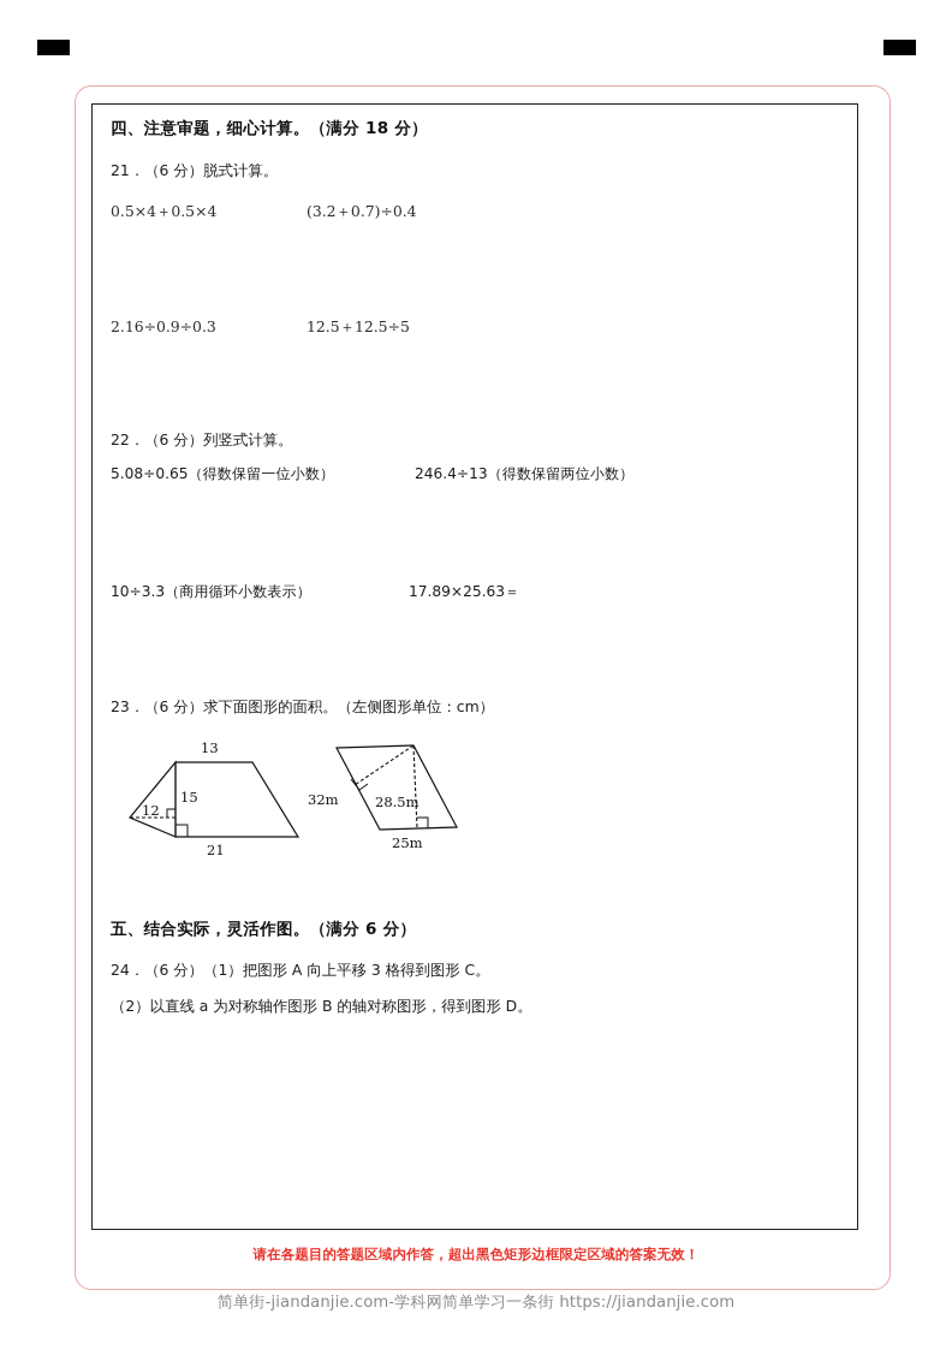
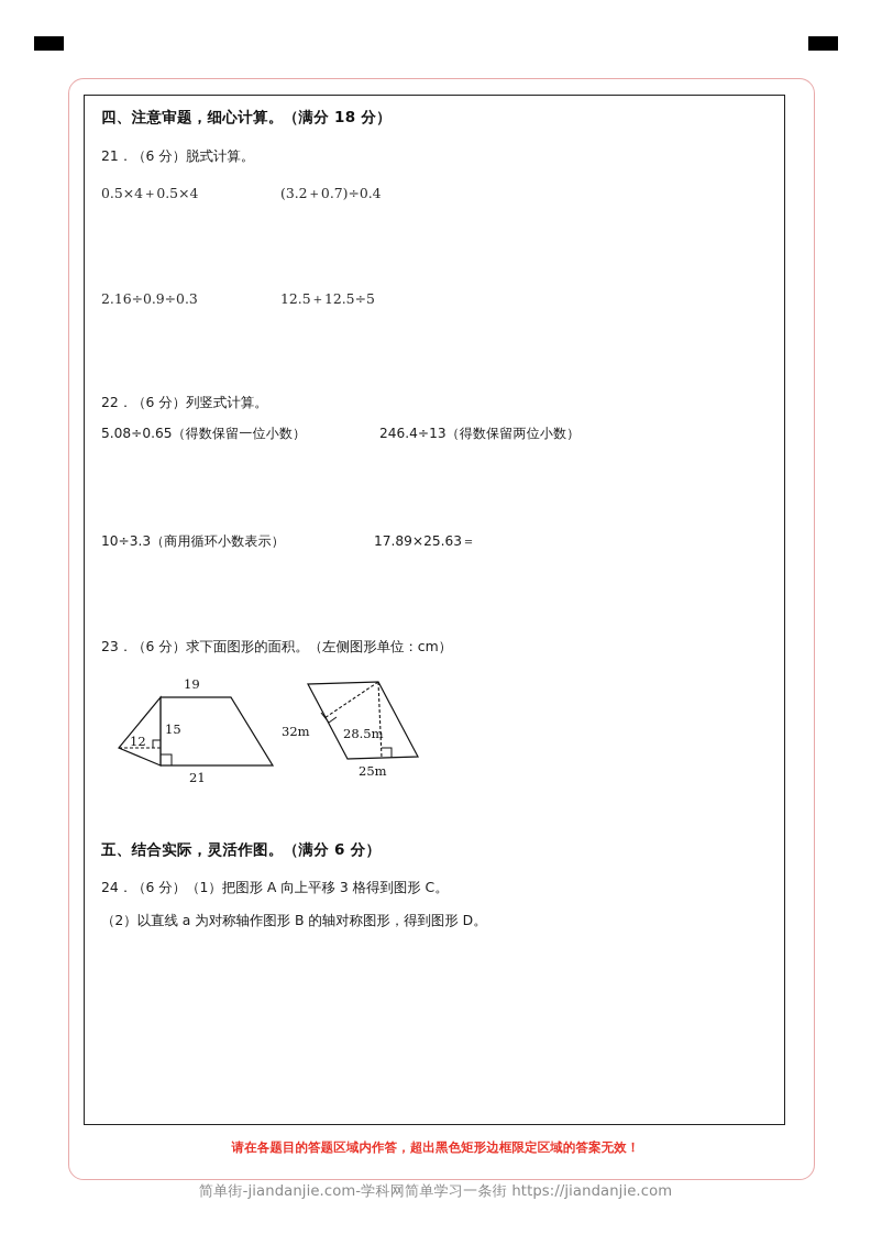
  四、注意审题，细心计算。（满分 18 分）
  21．（6 分）脱式计算。
  0.5×4＋0.5×4
  (3.2＋0.7)÷0.4
  2.16÷0.9÷0.3
  12.5＋12.5÷5
  22．（6 分）列竖式计算。
  5.08÷0.65（得数保留一位小数）
  246.4÷13（得数保留两位小数）
  10÷3.3（商用循环小数表示）
  17.89×25.63＝
  23．（6 分）求下面图形的面积。（左侧图形单位：cm）
- 13
+ 19
  15
  12
  21
  32m
  28.5m
  25m
  五、结合实际，灵活作图。（满分 6 分）
  24．（6 分）（1）把图形 A 向上平移 3 格得到图形 C。
  （2）以直线 a 为对称轴作图形 B 的轴对称图形，得到图形 D。
  请在各题目的答题区域内作答，超出黑色矩形边框限定区域的答案无效！
  简单街-jiandanjie.com-学科网简单学习一条街 https://jiandanjie.com
